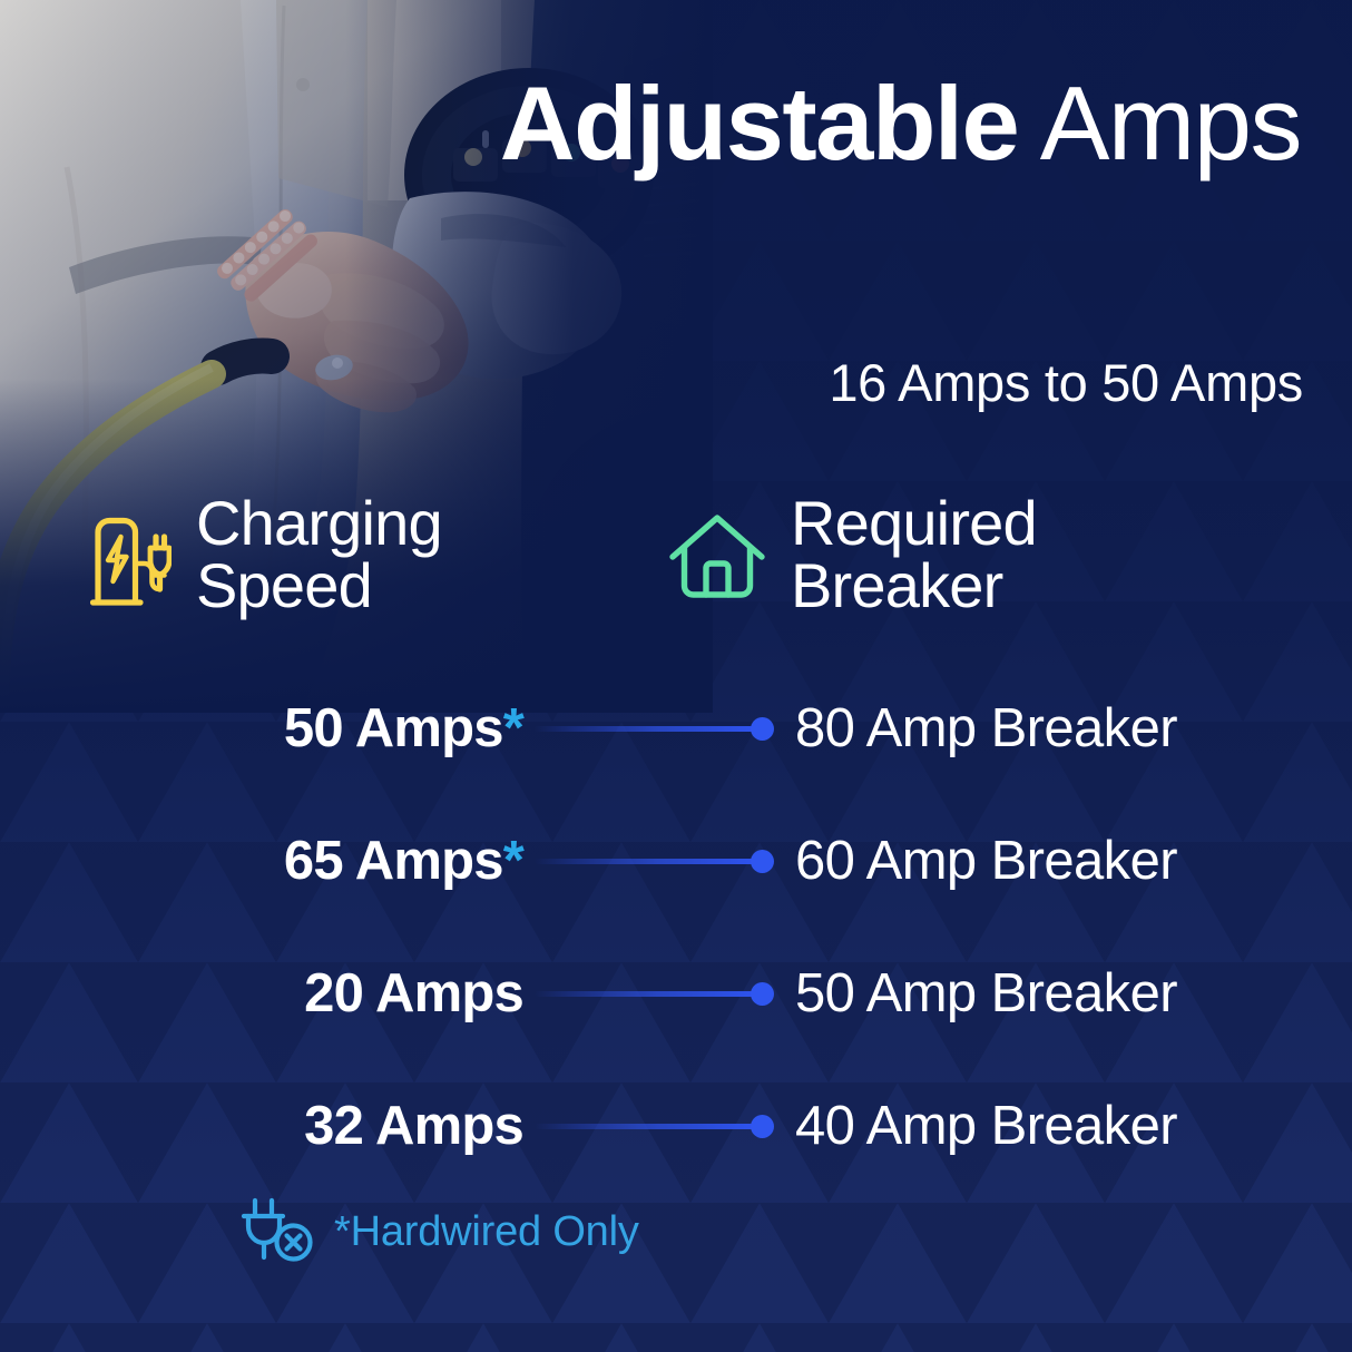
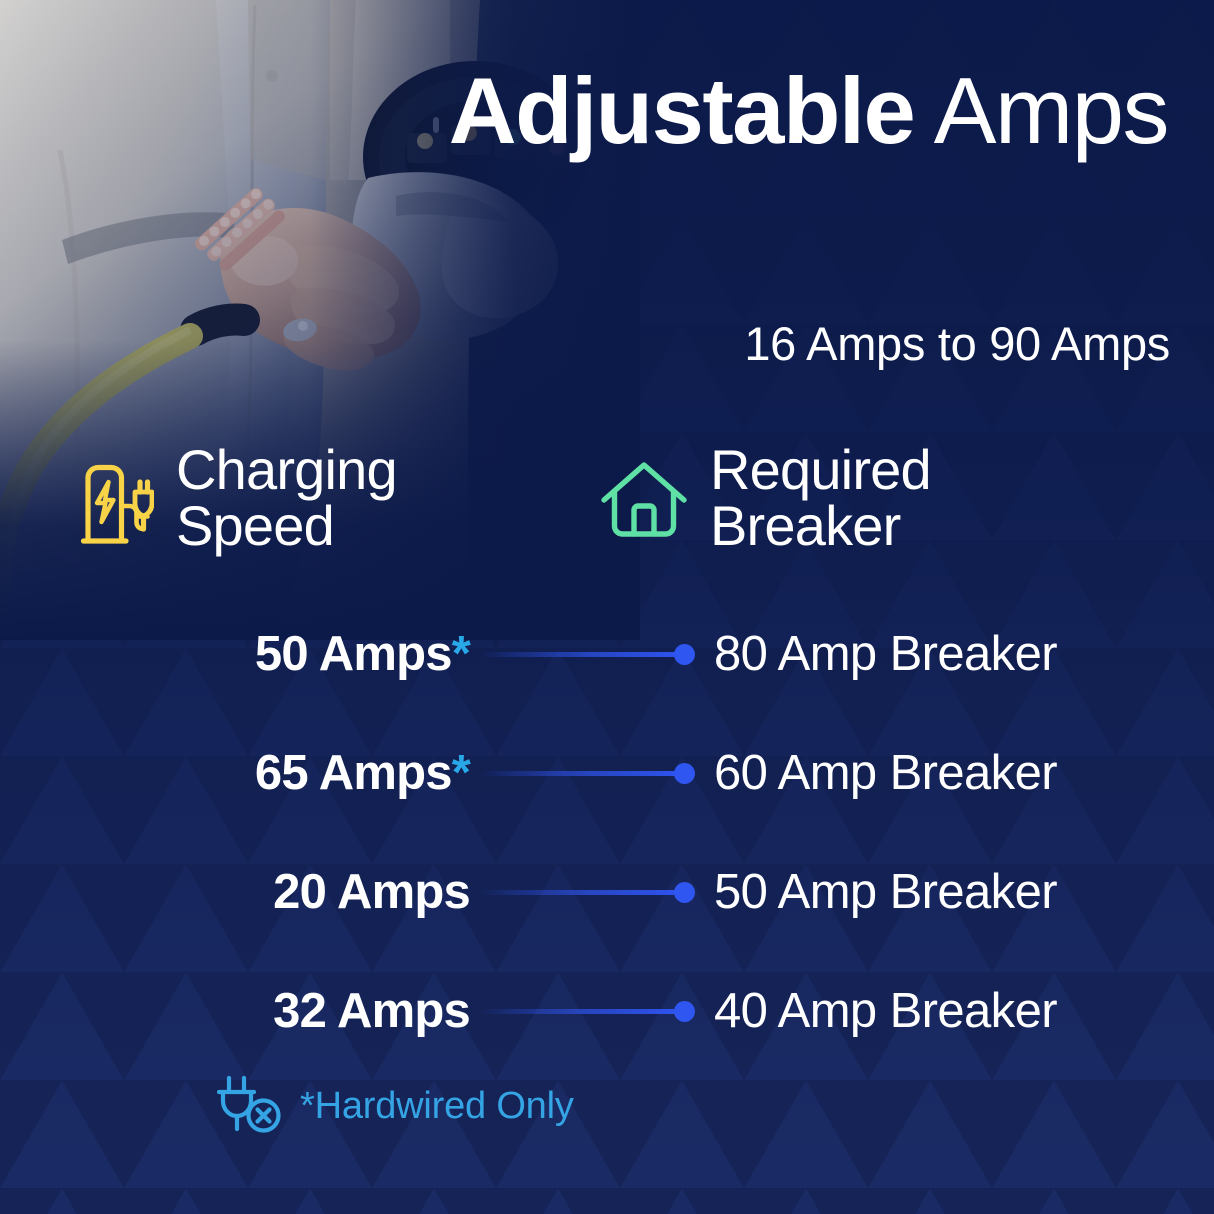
  Adjustable Amps
- 16 Amps to 50 Amps
+ 16 Amps to 90 Amps
  Charging
  Speed
  Required
  Breaker
  50 Amps*
  80 Amp Breaker
  65 Amps*
  60 Amp Breaker
  20 Amps
  50 Amp Breaker
  32 Amps
  40 Amp Breaker
  *Hardwired Only
